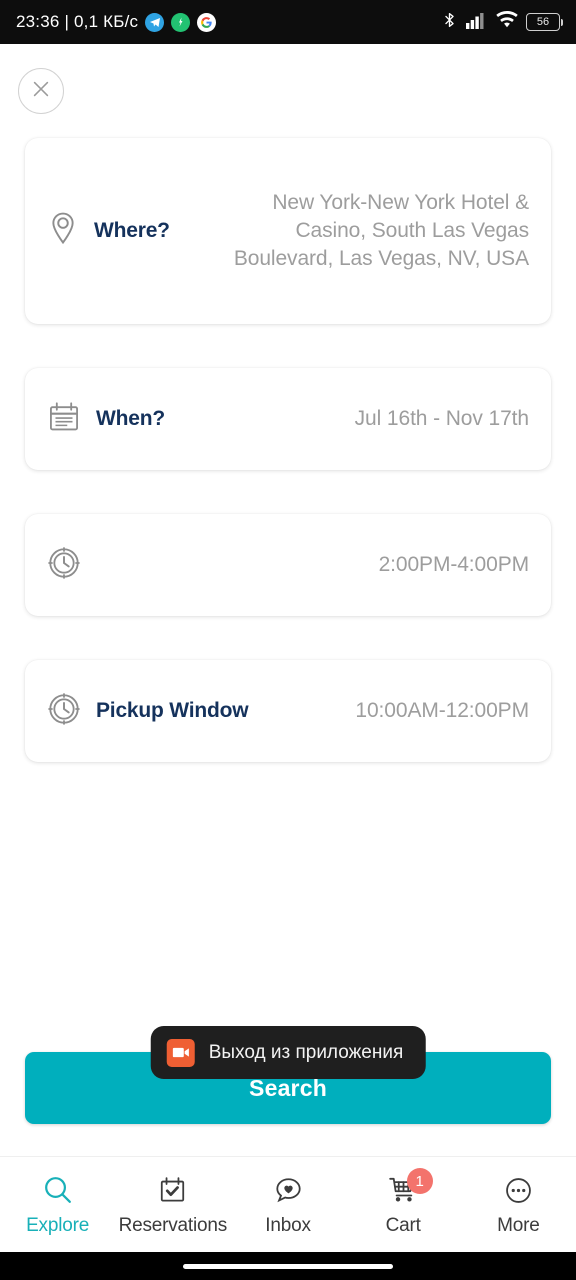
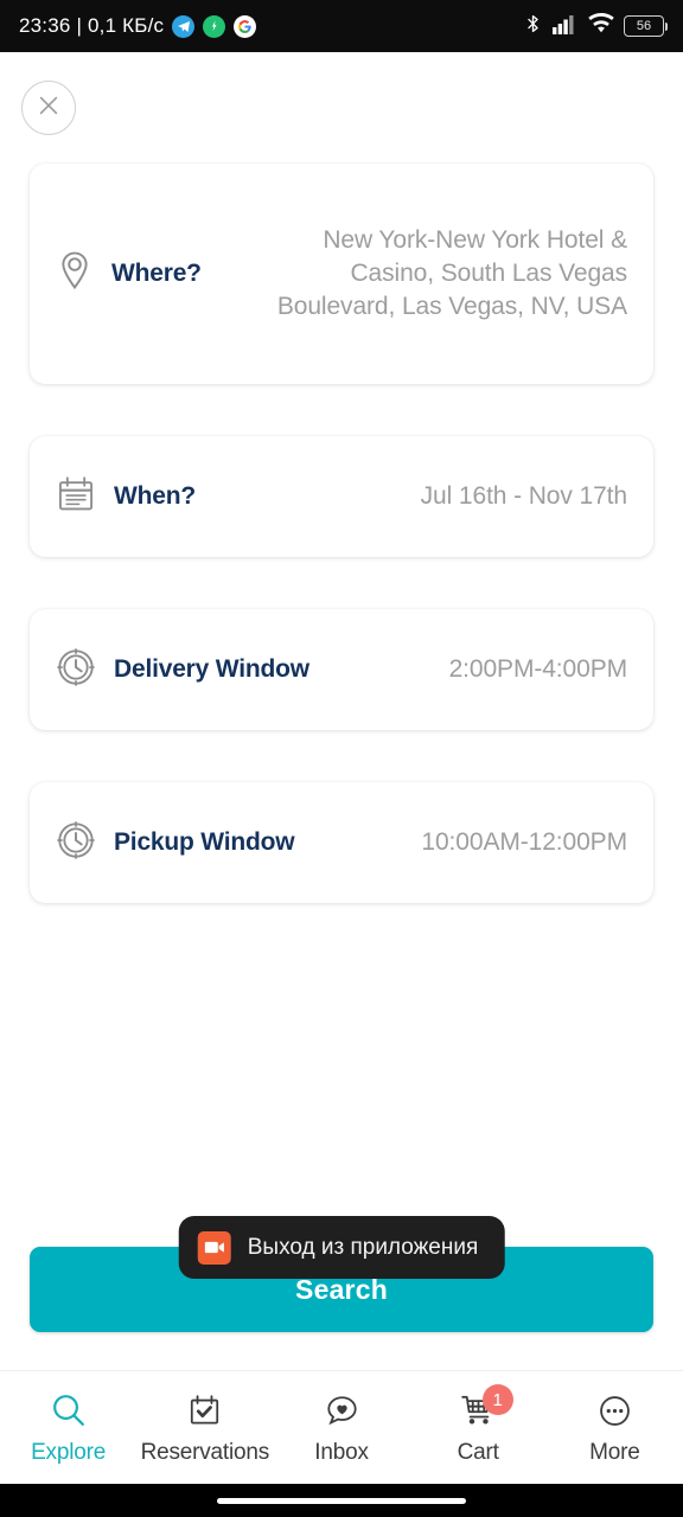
  23:36 | 0,1 КБ/c
  56
  Where?
  New York-New York Hotel & Casino, South Las Vegas Boulevard, Las Vegas, NV, USA
  When?
  Jul 16th - Nov 17th
+ Delivery Window
  2:00PM-4:00PM
  Pickup Window
  10:00AM-12:00PM
  Search
  Выход из приложения
  Explore
  Reservations
  Inbox
  1
  Cart
  More
